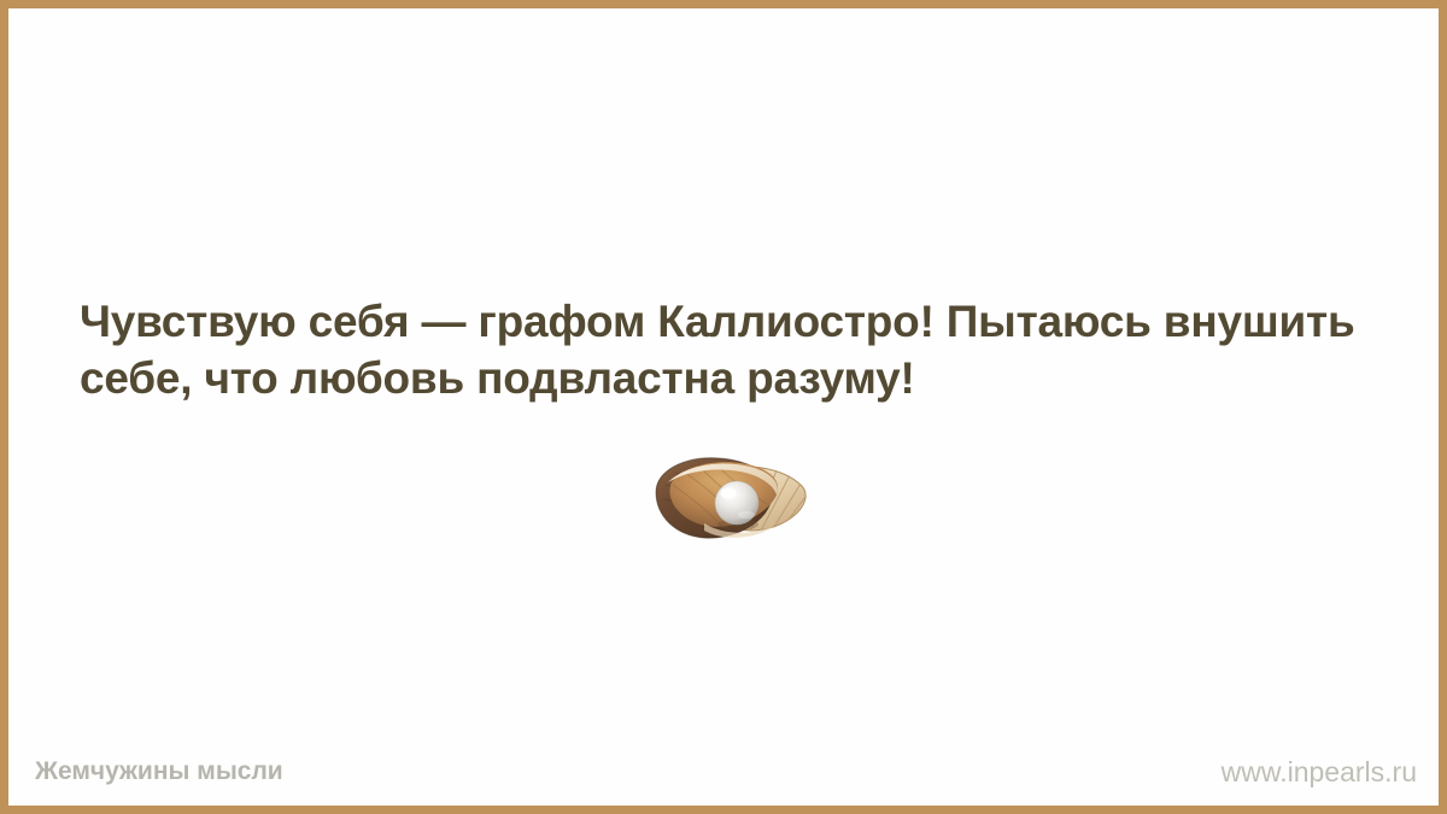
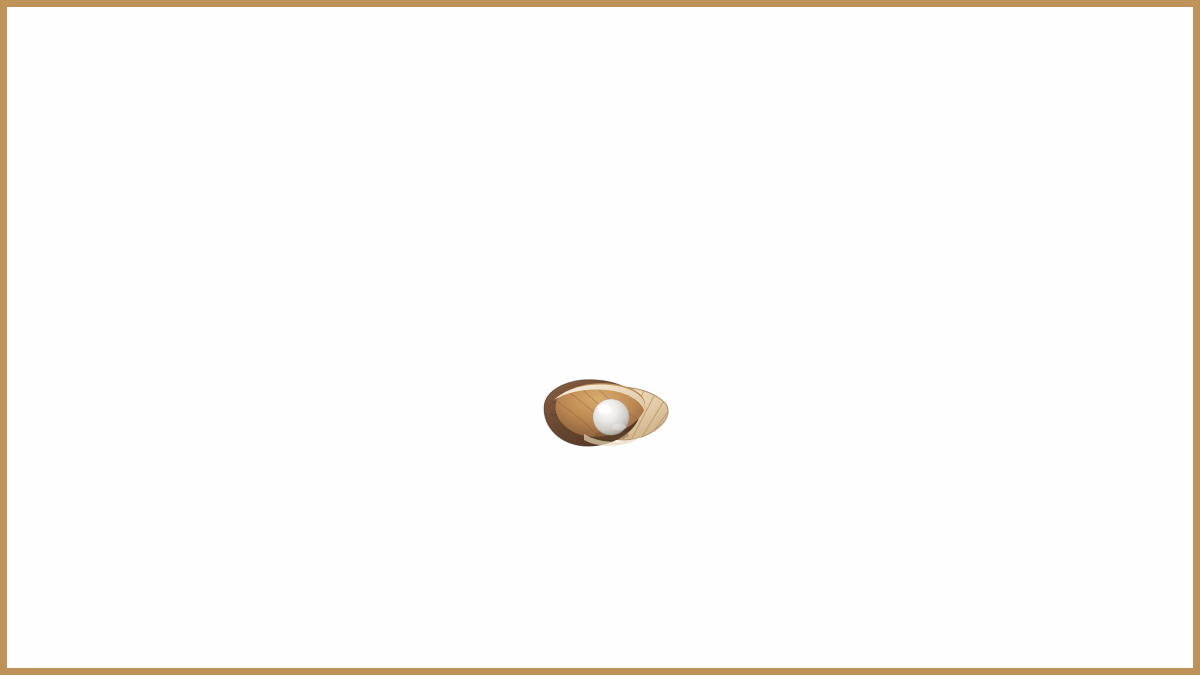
- Чувствую себя — графом Каллиостро! Пытаюсь внушить себе, что любовь подвластна разуму!
- Жемчужины мысли
- www.inpearls.ru
